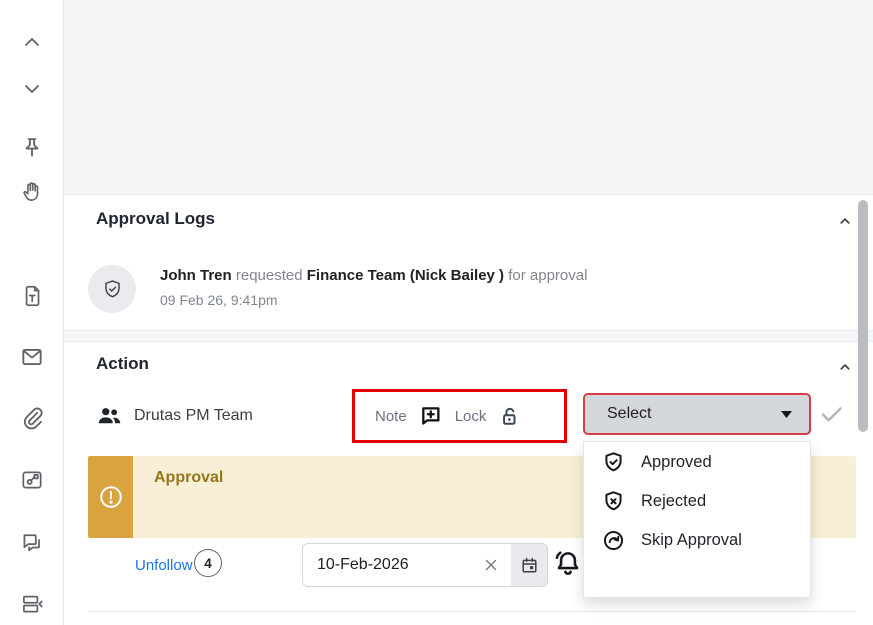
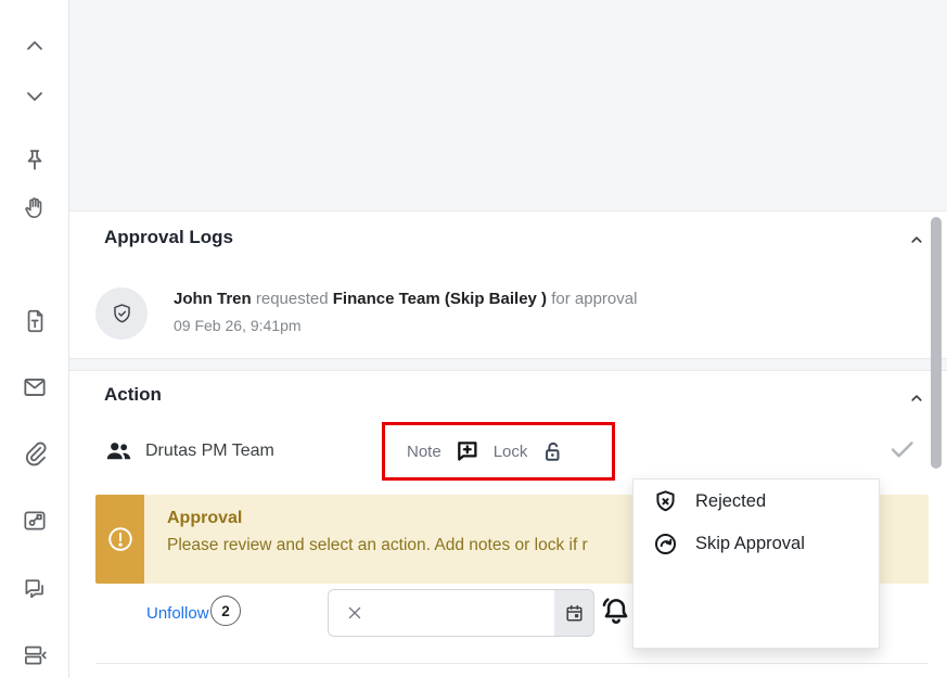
  Approval Logs
- John Tren requested Finance Team (Nick Bailey ) for approval
+ John Tren requested Finance Team (Skip Bailey ) for approval
  09 Feb 26, 9:41pm
  Action
  Drutas PM Team
  Note
  Lock
- Select
  Approval
+ Please review and select an action. Add notes or lock if r
  Unfollow
- 4
+ 2
- 10-Feb-2026
- Approved
  Rejected
  Skip Approval
